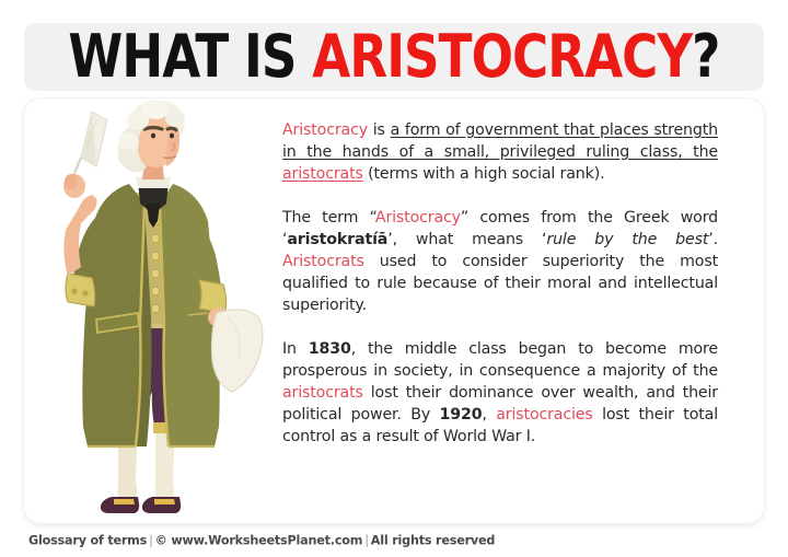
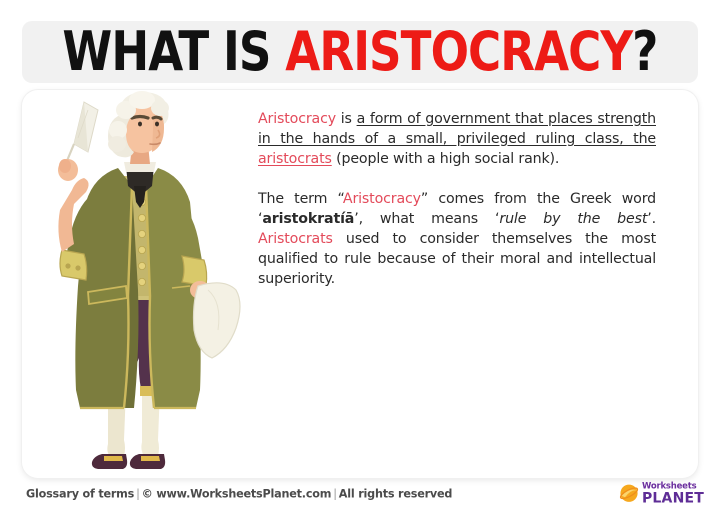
  WHAT IS ARISTOCRACY?
- Aristocracy is a form of government that places strength in the hands of a small, privileged ruling class, the aristocrats (terms with a high social rank).
+ Aristocracy is a form of government that places strength in the hands of a small, privileged ruling class, the aristocrats (people with a high social rank).
- The term “Aristocracy” comes from the Greek word ‘aristokratíā’, what means ‘rule by the best’. Aristocrats used to consider superiority the most qualified to rule because of their moral and intellectual superiority.
+ The term “Aristocracy” comes from the Greek word ‘aristokratíā’, what means ‘rule by the best’. Aristocrats used to consider themselves the most qualified to rule because of their moral and intellectual superiority.
- In 1830, the middle class began to become more prosperous in society, in consequence a majority of the aristocrats lost their dominance over wealth, and their political power. By 1920, aristocracies lost their total control as a result of World War I.
  Glossary of terms | © www.WorksheetsPlanet.com | All rights reserved
+ Worksheets
+ PLANET
